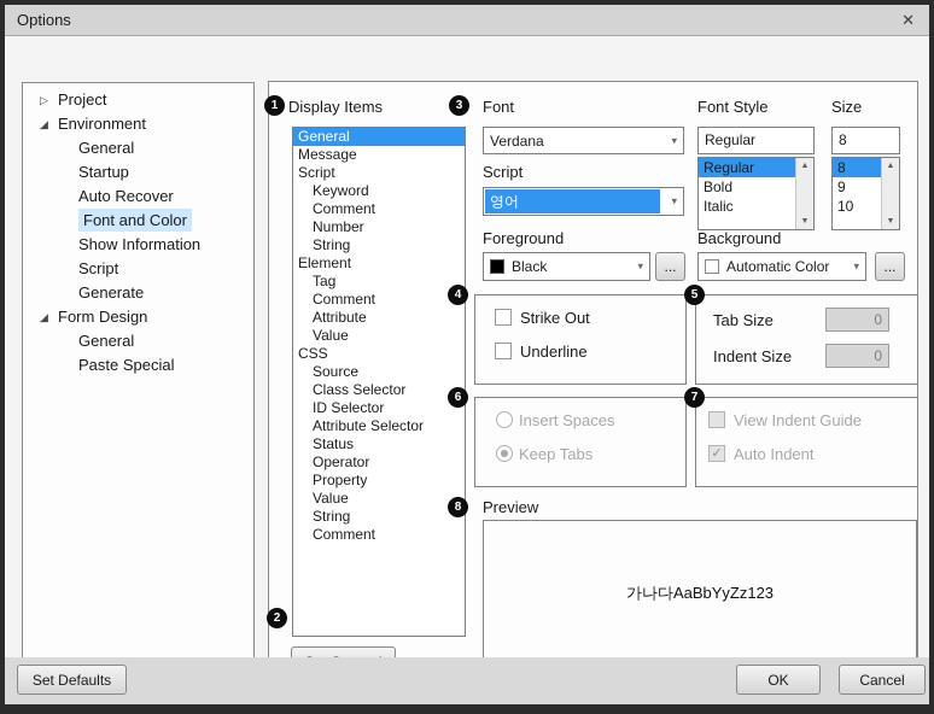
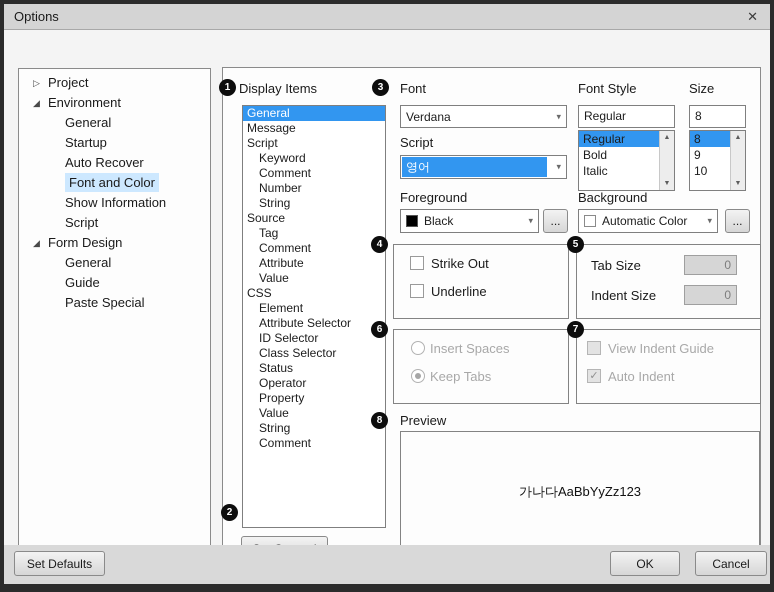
  Options
  ✕
  ▷ Project
  ◢ Environment
  General
  Startup
  Auto Recover
  Font and Color
  Show Information
  Script
- Generate
  ◢ Form Design
  General
+ Guide
  Paste Special
  1
  Display Items
  General
  Message
  Script
  Keyword
  Comment
  Number
  String
- Element
+ Source
  Tag
  Comment
  Attribute
  Value
  CSS
- Source
+ Element
- Class Selector
+ Attribute Selector
  ID Selector
- Attribute Selector
+ Class Selector
  Status
  Operator
  Property
  Value
  String
  Comment
  2
  3
  Font
  Verdana
  ▾
  Font Style
  Regular
  Regular
  Bold
  Italic
  Size
  8
  8
  9
  10
  Script
  영어
  ▾
  Foreground
  Black
  ▾
  ...
  Background
  Automatic Color
  ▾
  ...
  4
  Strike Out
  Underline
  5
  Tab Size
  0
  Indent Size
  0
  6
  Insert Spaces
  Keep Tabs
  7
  View Indent Guide
  ✓
  Auto Indent
  8
  Preview
  가나다AaBbYyZz123
  Set Defaults
  OK
  Cancel
